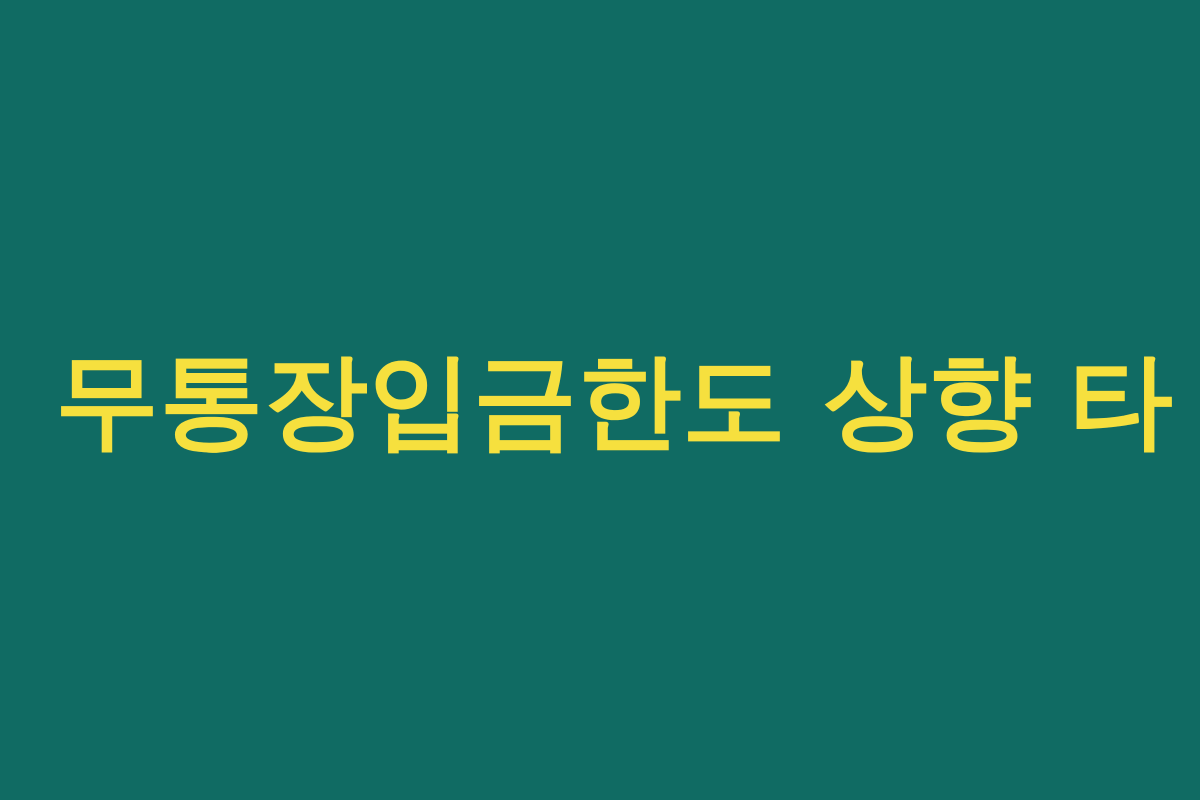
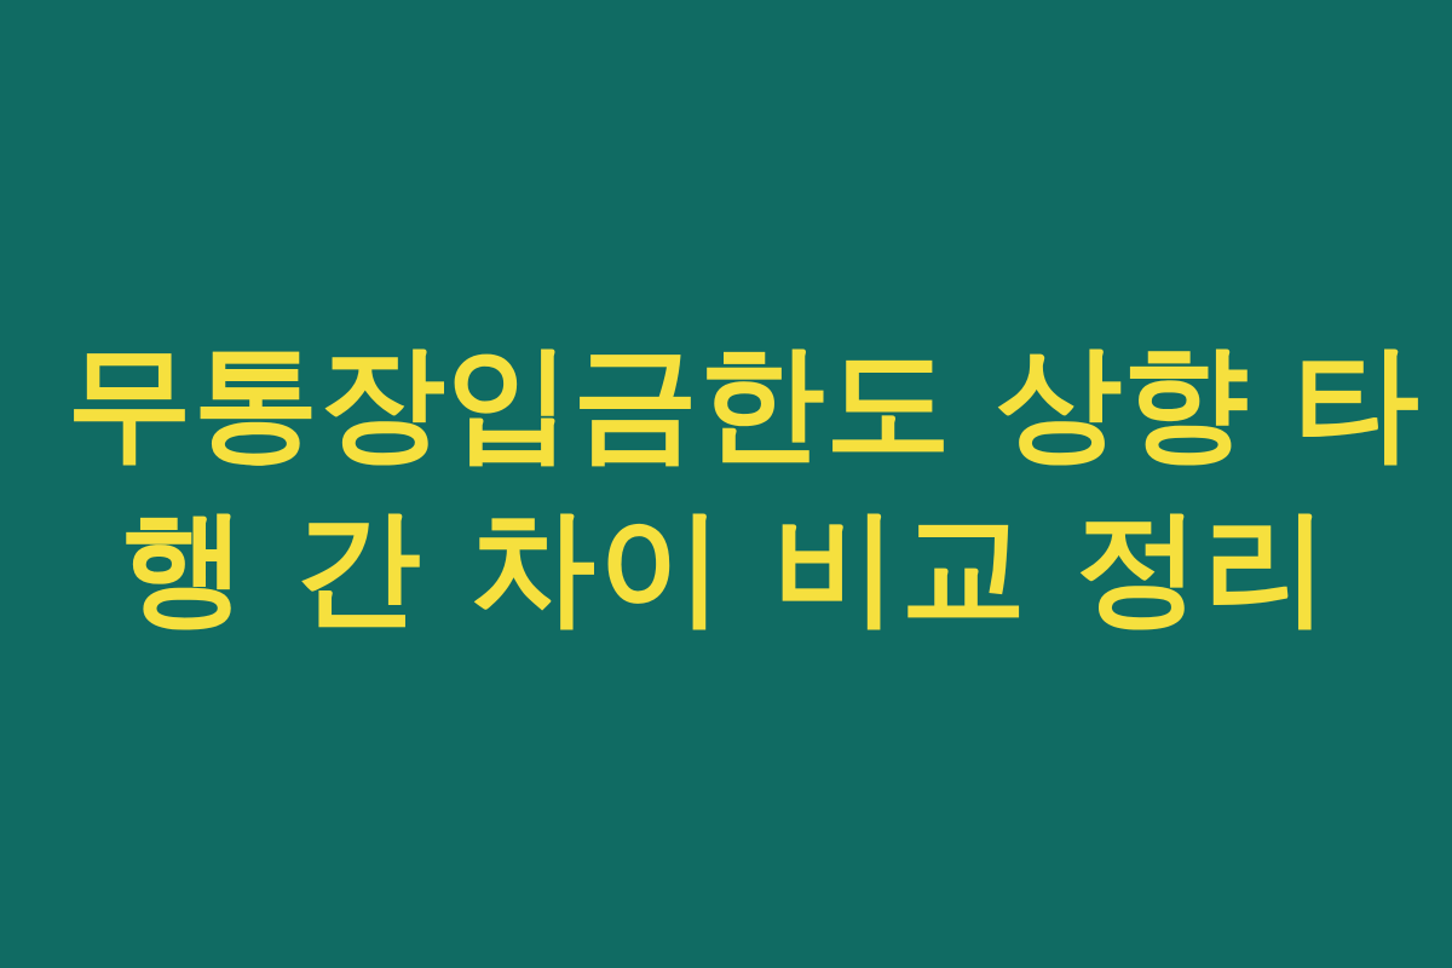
  무통장입금한도 상향 타
+ 행 간 차이 비교 정리
